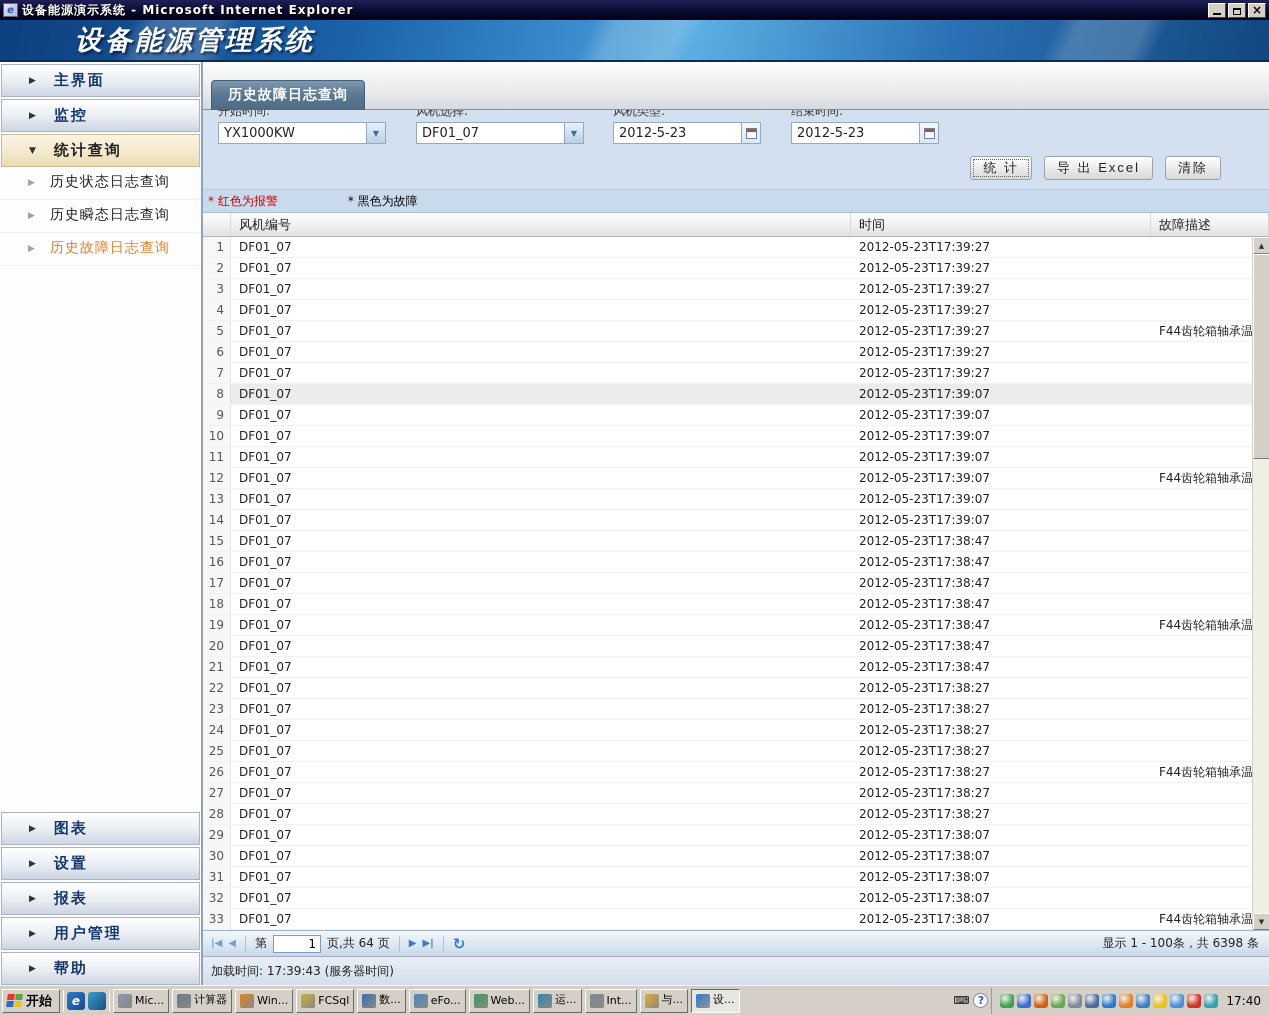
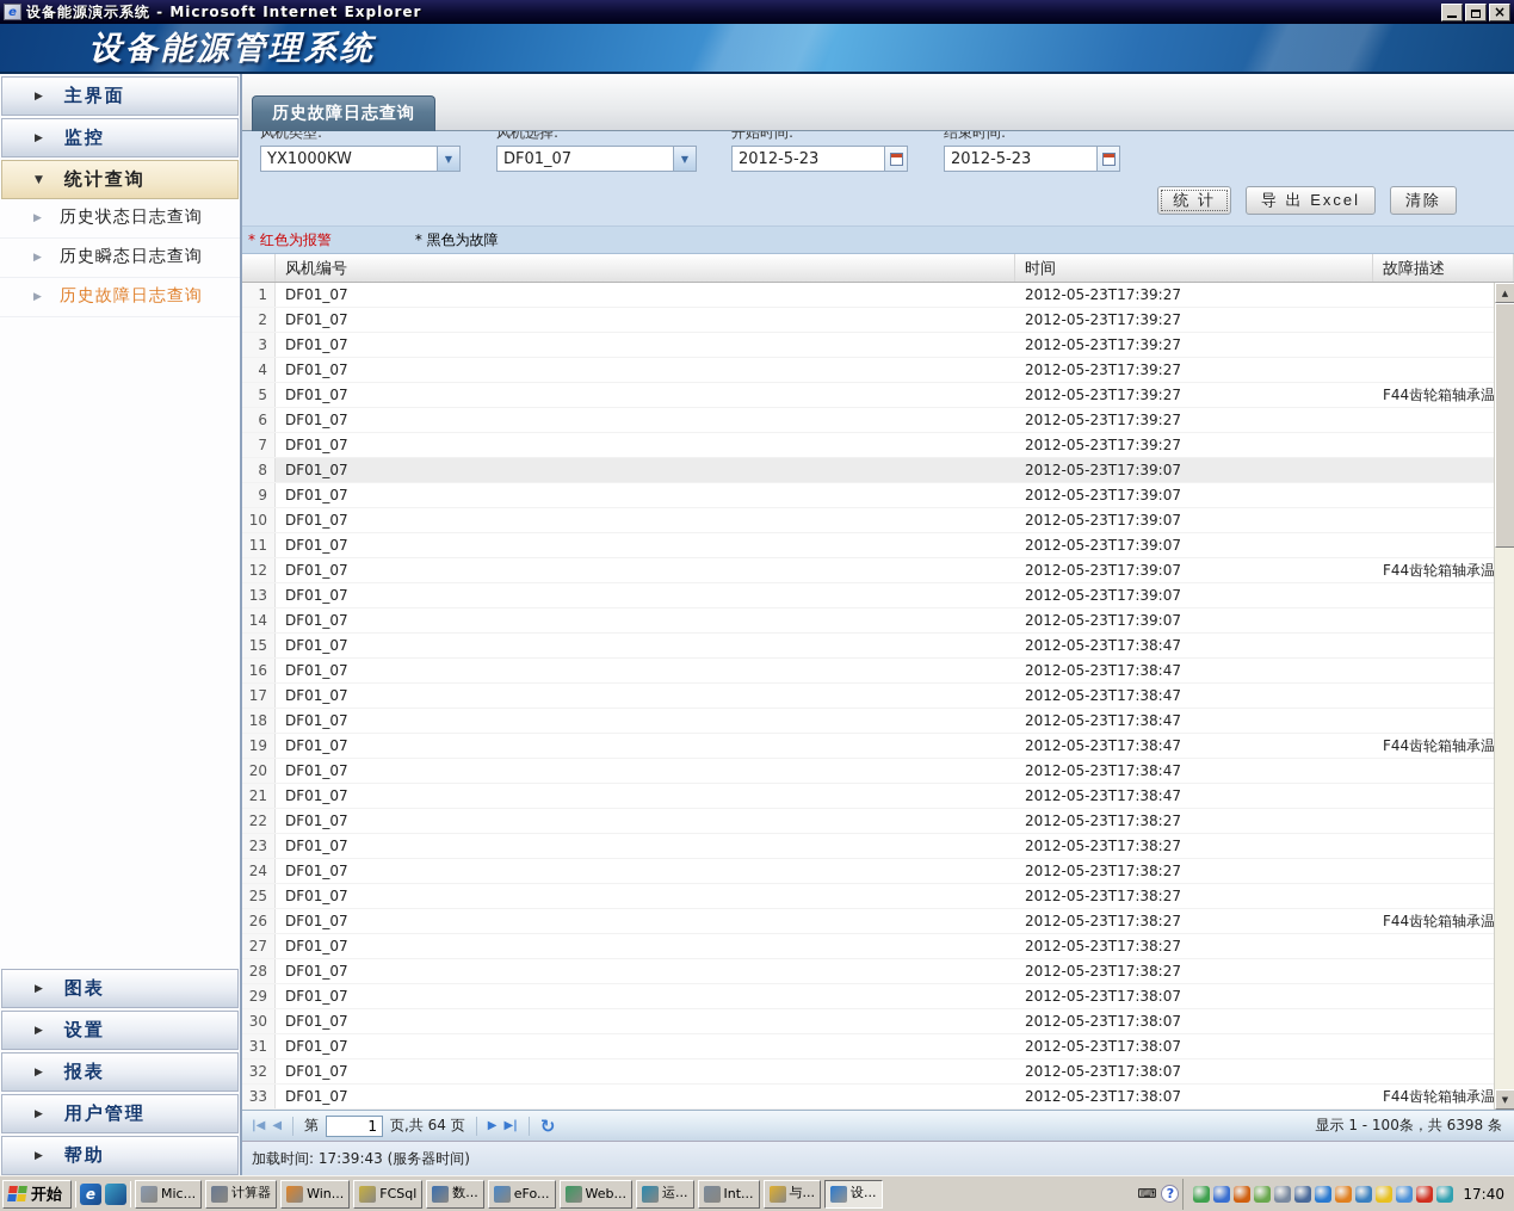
  e
  设备能源演示系统 - Microsoft Internet Explorer
  ×
  设备能源管理系统
  ▶
  主界面
  ▶
  监控
  ▼
  统计查询
  ▶
  历史状态日志查询
  ▶
  历史瞬态日志查询
  ▶
  历史故障日志查询
  ▶
  图表
  ▶
  设置
  ▶
  报表
  ▶
  用户管理
  ▶
  帮助
  历史故障日志查询
- 开始时间:
+ 风机类型:
  YX1000KW
  ▼
  风机选择:
  DF01_07
  ▼
- 风机类型:
+ 开始时间:
  2012-5-23
  结束时间:
  2012-5-23
  统 计
  导 出 Excel
  清除
  * 红色为报警
  * 黑色为故障
  风机编号
  时间
  故障描述
  1
  DF01_07
  2012-05-23T17:39:27
  2
  DF01_07
  2012-05-23T17:39:27
  3
  DF01_07
  2012-05-23T17:39:27
  4
  DF01_07
  2012-05-23T17:39:27
  5
  DF01_07
  2012-05-23T17:39:27
  F44齿轮箱轴承温
  6
  DF01_07
  2012-05-23T17:39:27
  7
  DF01_07
  2012-05-23T17:39:27
  8
  DF01_07
  2012-05-23T17:39:07
  9
  DF01_07
  2012-05-23T17:39:07
  10
  DF01_07
  2012-05-23T17:39:07
  11
  DF01_07
  2012-05-23T17:39:07
  12
  DF01_07
  2012-05-23T17:39:07
  F44齿轮箱轴承温
  13
  DF01_07
  2012-05-23T17:39:07
  14
  DF01_07
  2012-05-23T17:39:07
  15
  DF01_07
  2012-05-23T17:38:47
  16
  DF01_07
  2012-05-23T17:38:47
  17
  DF01_07
  2012-05-23T17:38:47
  18
  DF01_07
  2012-05-23T17:38:47
  19
  DF01_07
  2012-05-23T17:38:47
  F44齿轮箱轴承温
  20
  DF01_07
  2012-05-23T17:38:47
  21
  DF01_07
  2012-05-23T17:38:47
  22
  DF01_07
  2012-05-23T17:38:27
  23
  DF01_07
  2012-05-23T17:38:27
  24
  DF01_07
  2012-05-23T17:38:27
  25
  DF01_07
  2012-05-23T17:38:27
  26
  DF01_07
  2012-05-23T17:38:27
  F44齿轮箱轴承温
  27
  DF01_07
  2012-05-23T17:38:27
  28
  DF01_07
  2012-05-23T17:38:27
  29
  DF01_07
  2012-05-23T17:38:07
  30
  DF01_07
  2012-05-23T17:38:07
  31
  DF01_07
  2012-05-23T17:38:07
  32
  DF01_07
  2012-05-23T17:38:07
  33
  DF01_07
  2012-05-23T17:38:07
  F44齿轮箱轴承温
  ▲
  ▼
  |◀
  ◀
  第
  1
  页,共 64 页
  ▶
  ▶|
  ↻
  显示 1 - 100条，共 6398 条
  加载时间: 17:39:43 (服务器时间)
  开始
  e
  Mic...
  计算器
  Win...
  FCSql
  数...
  eFo...
  Web...
  运...
  Int...
  与...
  设...
  ⌨
  ?
  17:40
